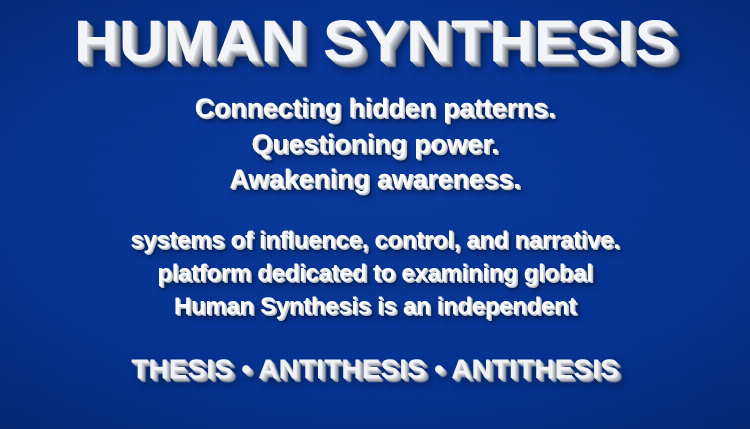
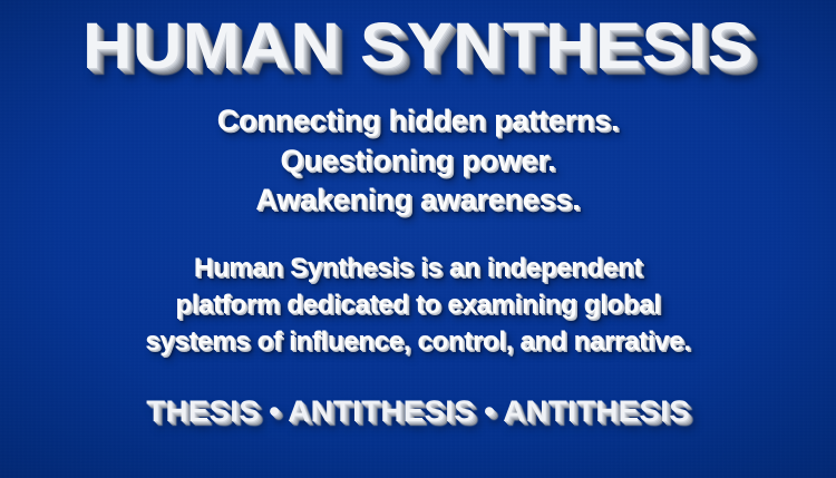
  HUMAN SYNTHESIS
  Connecting hidden patterns.
  Questioning power.
  Awakening awareness.
- systems of influence, control, and narrative.
+ Human Synthesis is an independent
  platform dedicated to examining global
- Human Synthesis is an independent
+ systems of influence, control, and narrative.
  THESIS • ANTITHESIS • ANTITHESIS
